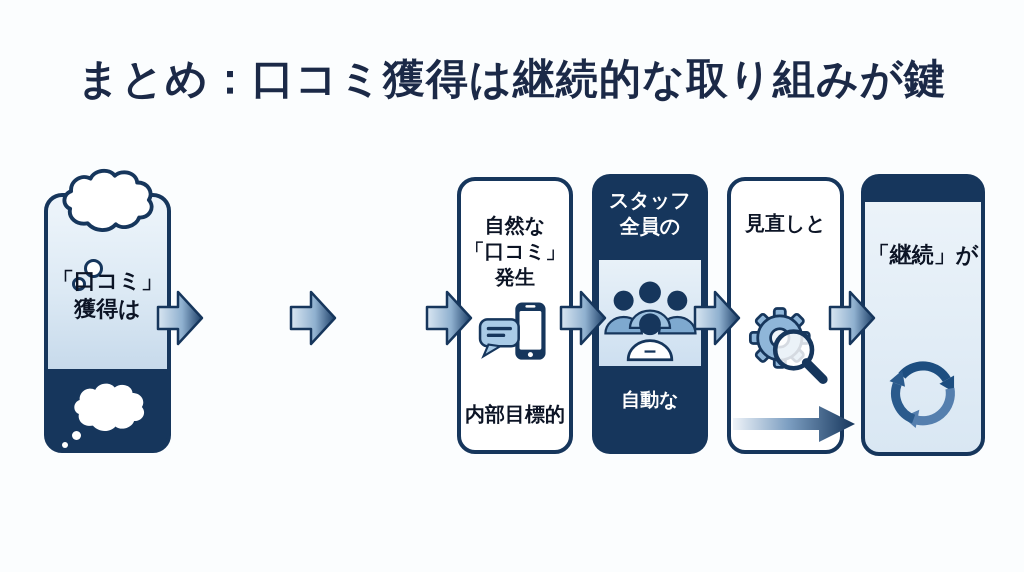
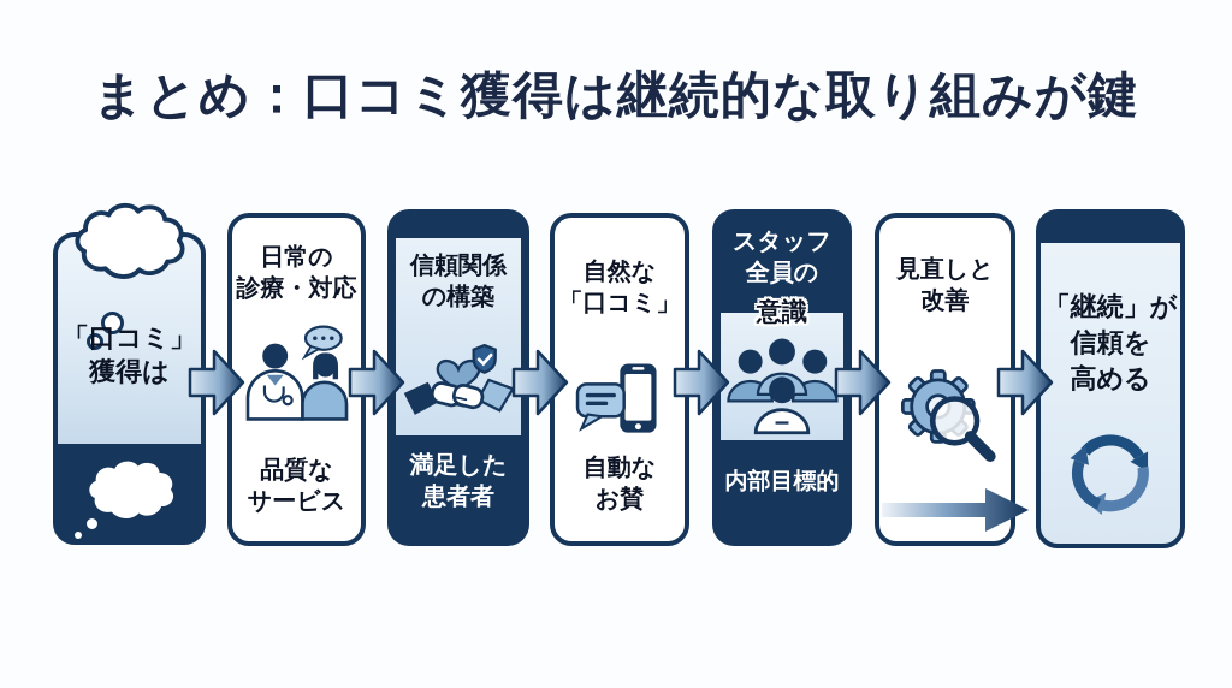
  まとめ：口コミ獲得は継続的な取り組みが鍵
  「口コミ」
  獲得は
+ 日常の
+ 診療・対応
+ 品質な
+ サービス
+ 信頼関係
+ の構築
+ 満足した
+ 患者者
  自然な
  「口コミ」
- 発生
- 内部目標的
+ 自動な
+ お賛
  スタッフ
  全員の
+ 意識
- 自動な
+ 内部目標的
  見直しと
+ 改善
  「継続」が
+ 信頼を
+ 高める
